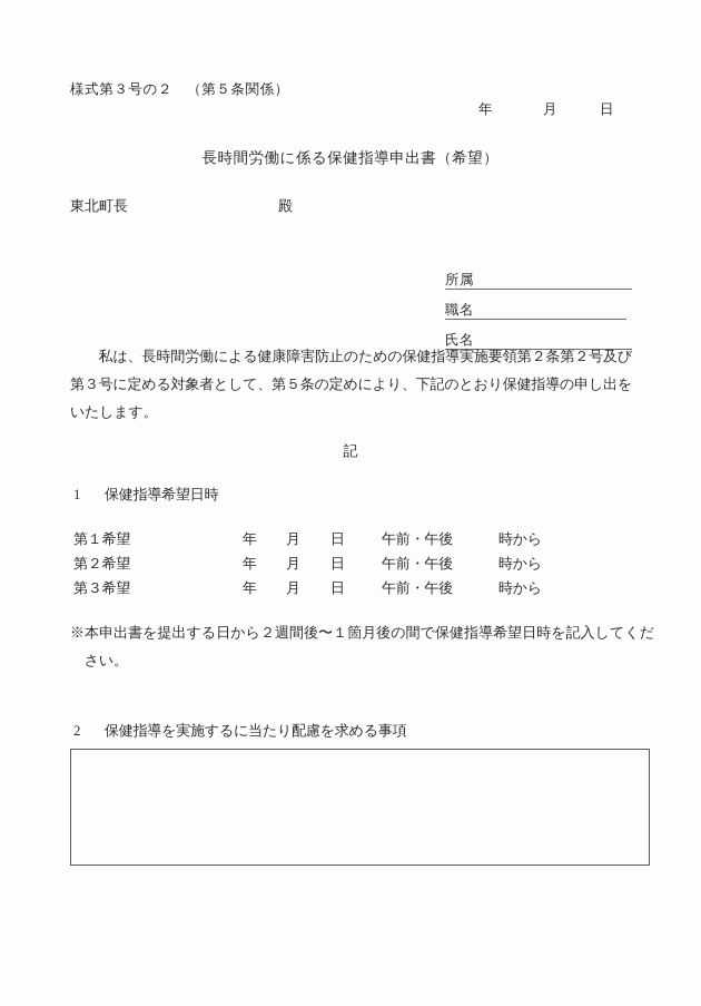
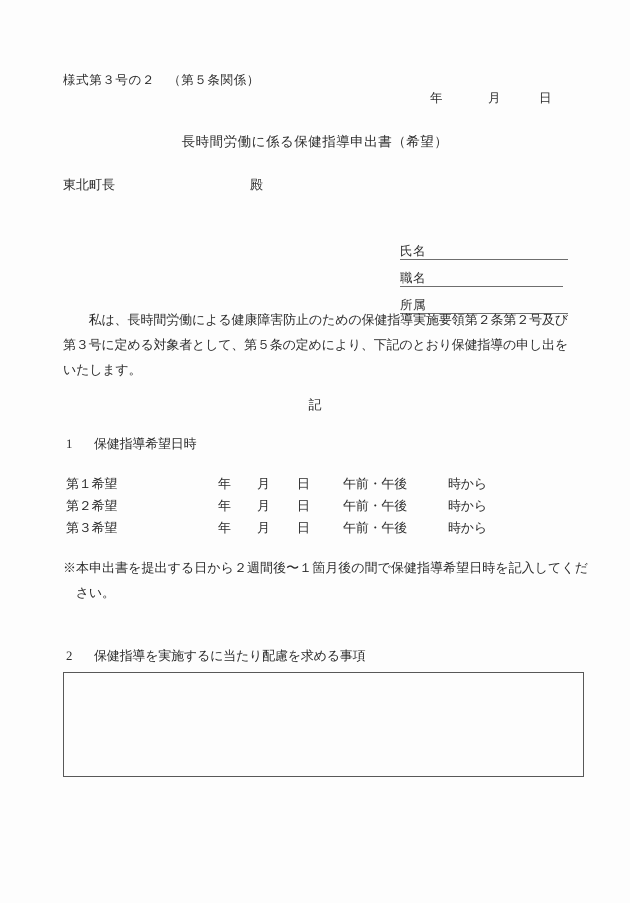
  様式第３号の２ （第５条関係）
  年 月 日
  長時間労働に係る保健指導申出書（希望）
  東北町長 殿
- 所属
+ 氏名
  職名
- 氏名
+ 所属
  私は、長時間労働による健康障害防止のための保健指導実施要領第２条第２号及び第３号に定める対象者として、第５条の定めにより、下記のとおり保健指導の申し出をいたします。
  記
  1 保健指導希望日時
  第１希望 年 月 日 午前・午後 時から
  第２希望 年 月 日 午前・午後 時から
  第３希望 年 月 日 午前・午後 時から
  ※本申出書を提出する日から２週間後〜１箇月後の間で保健指導希望日時を記入してください。
  2 保健指導を実施するに当たり配慮を求める事項
